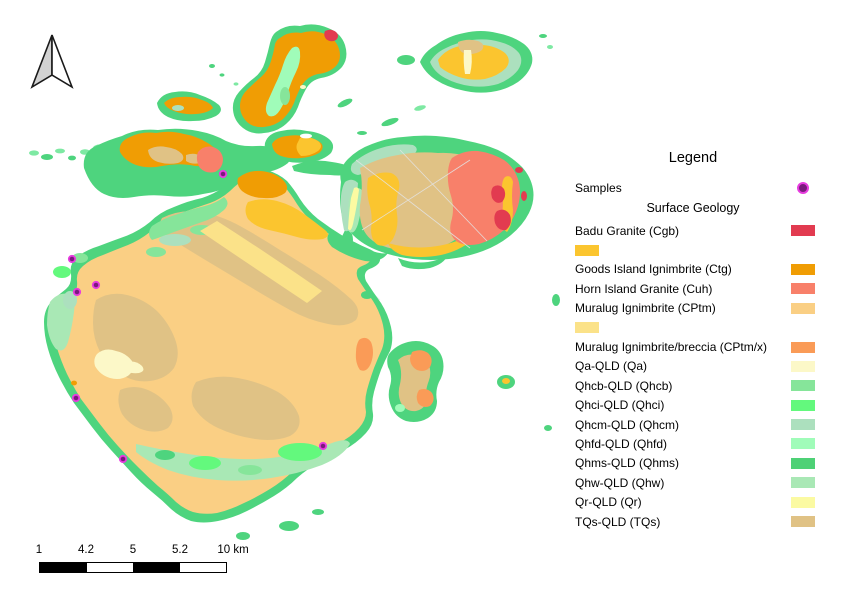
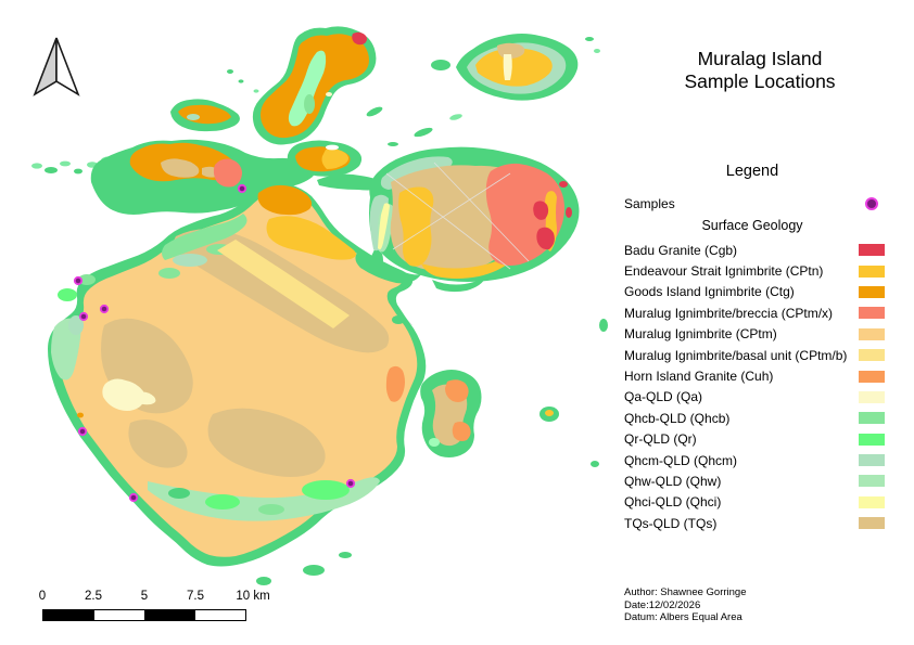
+ Muralag Island
+ Sample Locations
  Legend
  Samples
  Surface Geology
  Badu Granite (Cgb)
+ Endeavour Strait Ignimbrite (CPtn)
  Goods Island Ignimbrite (Ctg)
- Horn Island Granite (Cuh)
+ Muralug Ignimbrite/breccia (CPtm/x)
  Muralug Ignimbrite (CPtm)
+ Muralug Ignimbrite/basal unit (CPtm/b)
- Muralug Ignimbrite/breccia (CPtm/x)
+ Horn Island Granite (Cuh)
  Qa-QLD (Qa)
  Qhcb-QLD (Qhcb)
- Qhci-QLD (Qhci)
+ Qr-QLD (Qr)
  Qhcm-QLD (Qhcm)
- Qhfd-QLD (Qhfd)
- Qhms-QLD (Qhms)
  Qhw-QLD (Qhw)
- Qr-QLD (Qr)
+ Qhci-QLD (Qhci)
  TQs-QLD (TQs)
+ Author: Shawnee Gorringe
+ Date:12/02/2026
+ Datum: Albers Equal Area
- 1
+ 0
- 4.2
+ 2.5
  5
- 5.2
+ 7.5
  10 km
